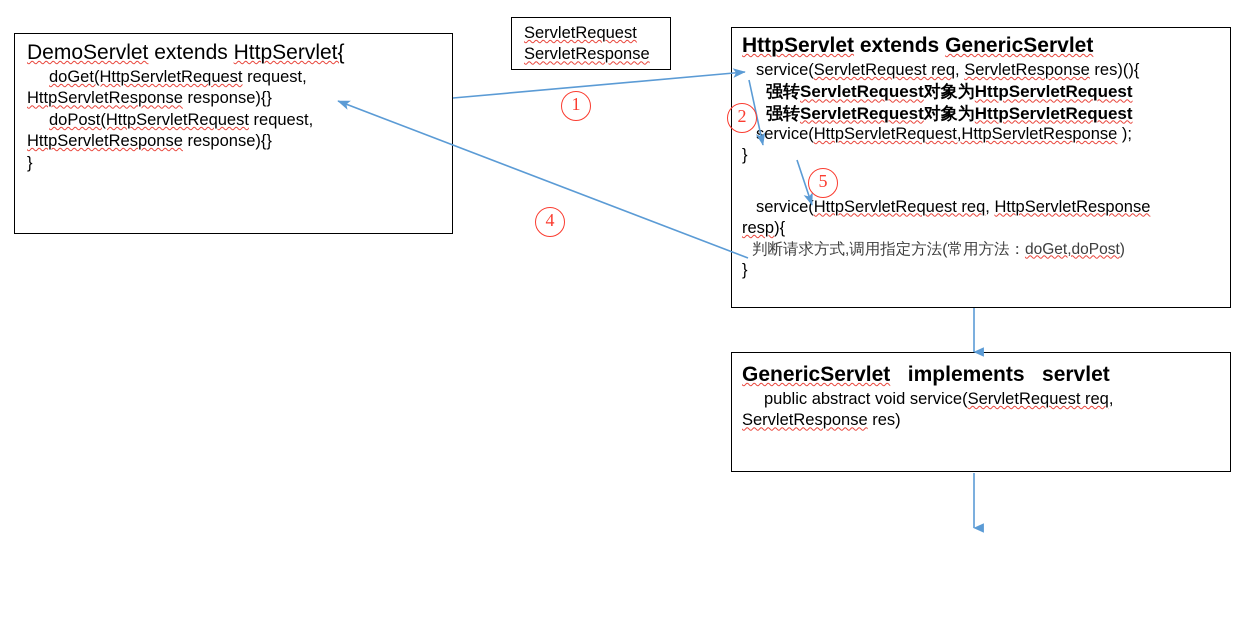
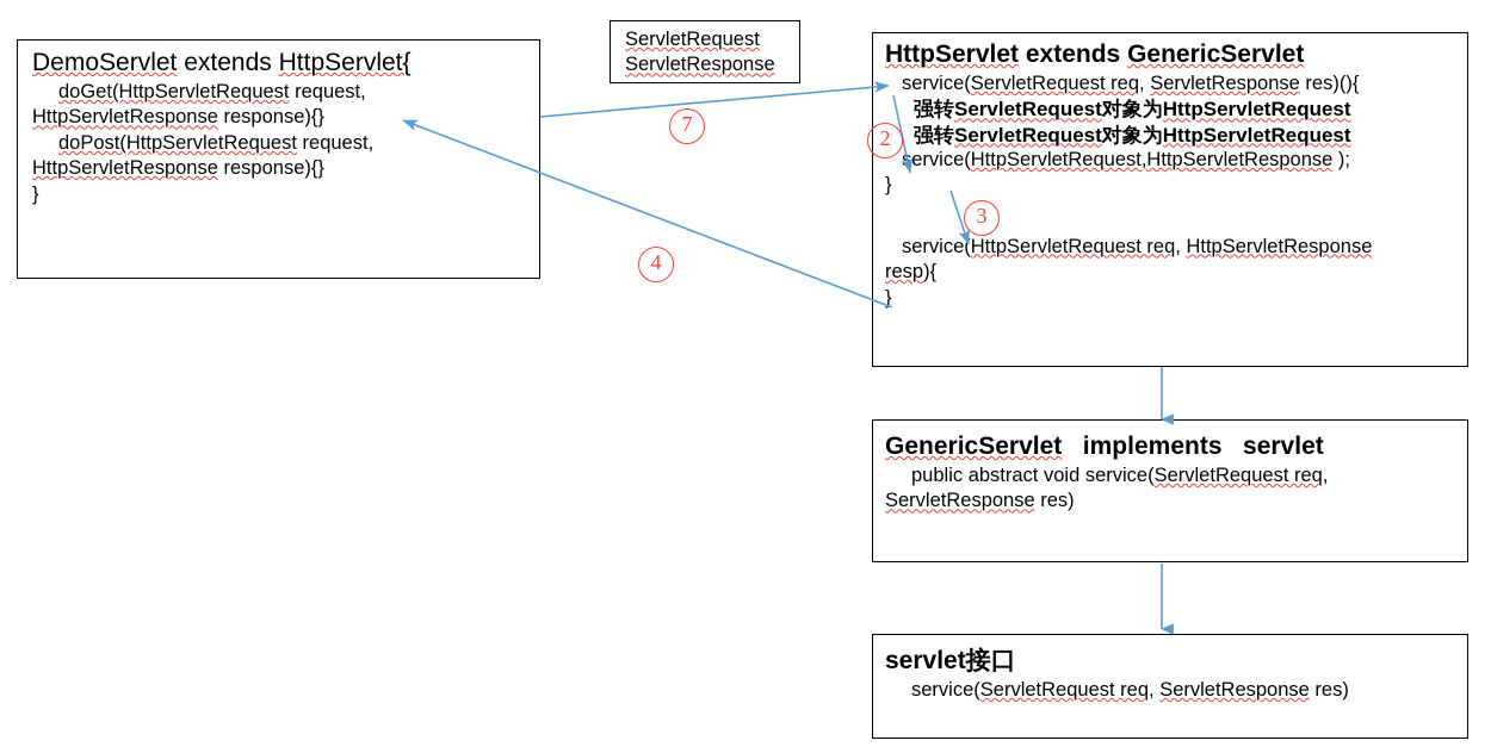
  DemoServlet extends HttpServlet{
  doGet(HttpServletRequest request,
  HttpServletResponse response){}
  doPost(HttpServletRequest request,
  HttpServletResponse response){}
  }
  ServletRequest
  ServletResponse
  HttpServlet extends GenericServlet
  service(ServletRequest req, ServletResponse res)(){
  强转ServletRequest对象为HttpServletRequest
  强转ServletRequest对象为HttpServletRequest
  ervice(HttpServletRequest,HttpServletResponse );
  }
  service(HttpServletRequest req, HttpServletResponse
  resp){
- 判断请求方式,调用指定方法(常用方法：doGet,doPost)
  }
  GenericServlet implements servlet
  public abstract void service(ServletRequest req,
  ServletResponse res)
+ servlet接口
+ service(ServletRequest req, ServletResponse res)
- 1
+ 7
  2
- 5
+ 3
  4
